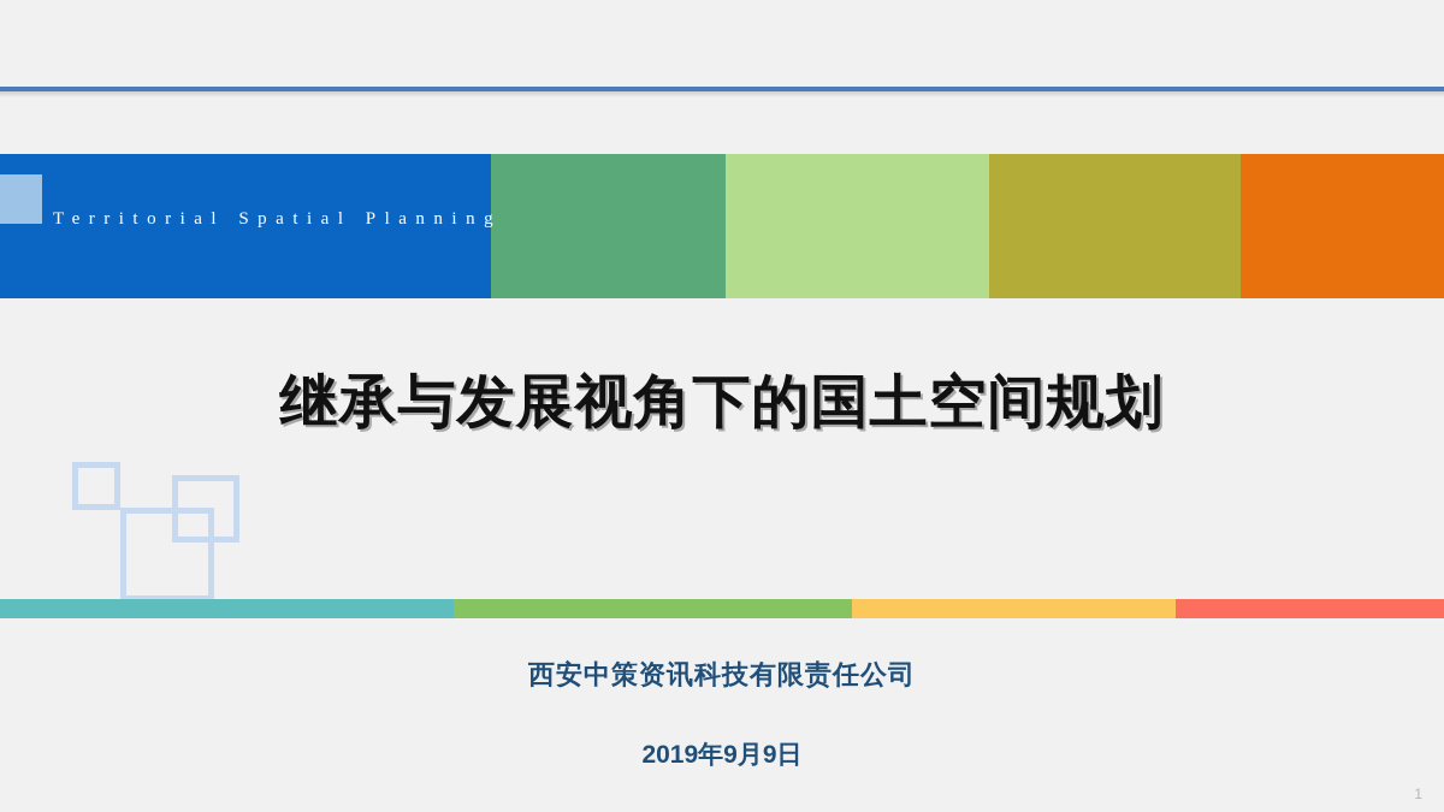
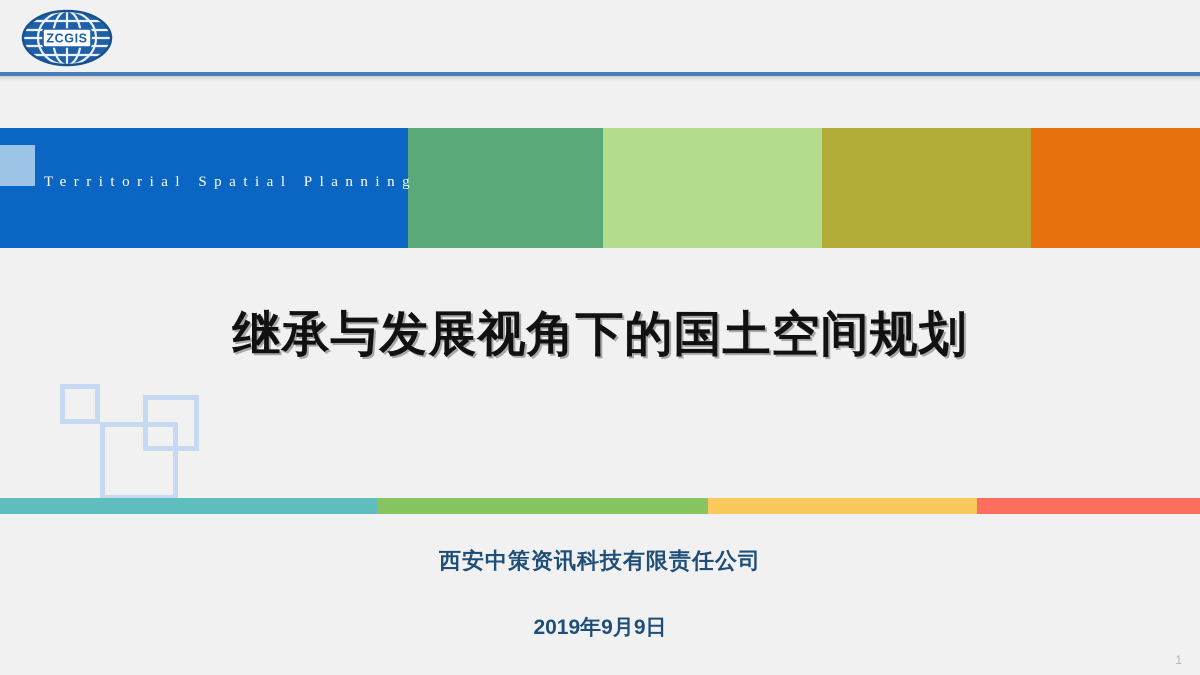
+ ZCGIS
  Territorial Spatial Planning
  继承与发展视角下的国土空间规划
  西安中策资讯科技有限责任公司
  2019年9月9日
  1
